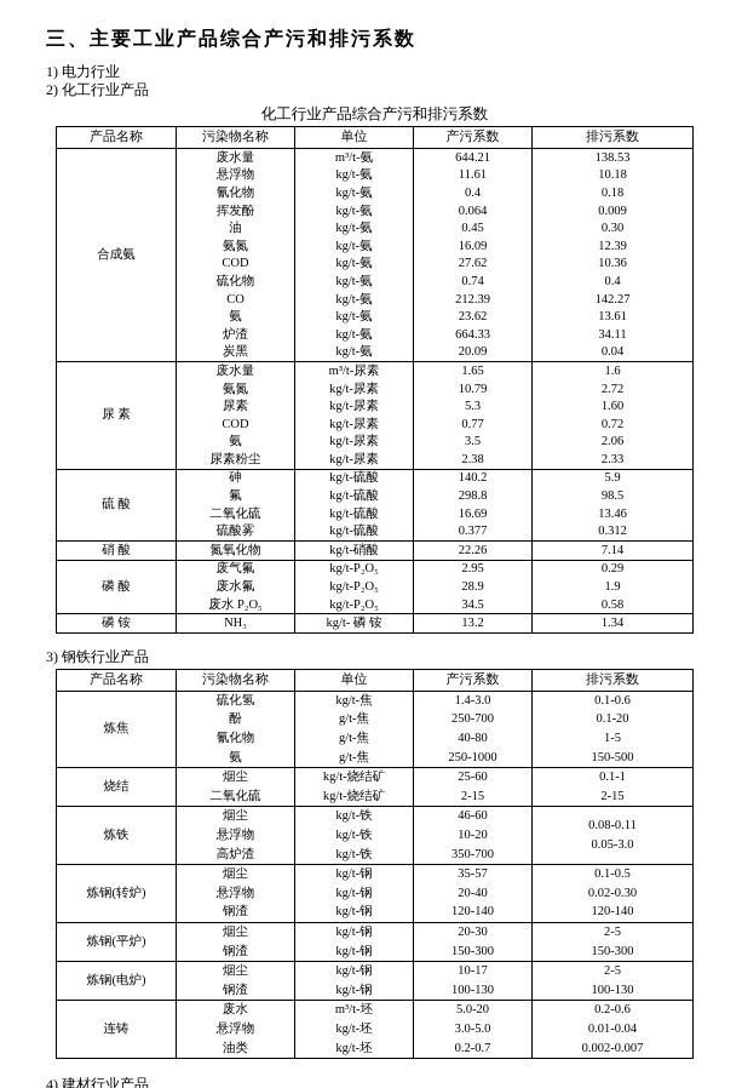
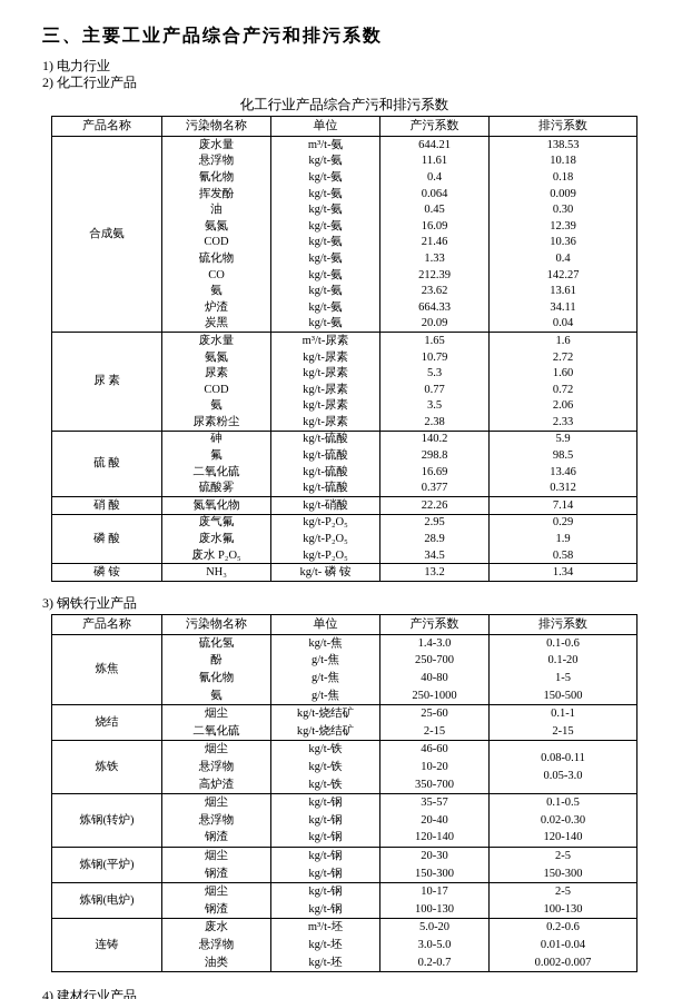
  三、主要工业产品综合产污和排污系数
  1) 电力行业
  2) 化工行业产品
  化工行业产品综合产污和排污系数
  产品名称	污染物名称	单位	产污系数	排污系数
  合成氨	废水量	m³/t-氨	644.21	138.53
  悬浮物	kg/t-氨	11.61	10.18
  氰化物	kg/t-氨	0.4	0.18
  挥发酚	kg/t-氨	0.064	0.009
  油	kg/t-氨	0.45	0.30
  氨氮	kg/t-氨	16.09	12.39
- COD	kg/t-氨	27.62	10.36
+ COD	kg/t-氨	21.46	10.36
- 硫化物	kg/t-氨	0.74	0.4
+ 硫化物	kg/t-氨	1.33	0.4
  CO	kg/t-氨	212.39	142.27
  氨	kg/t-氨	23.62	13.61
  炉渣	kg/t-氨	664.33	34.11
  炭黑	kg/t-氨	20.09	0.04
  尿 素	废水量	m³/t-尿素	1.65	1.6
  氨氮	kg/t-尿素	10.79	2.72
  尿素	kg/t-尿素	5.3	1.60
  COD	kg/t-尿素	0.77	0.72
  氨	kg/t-尿素	3.5	2.06
  尿素粉尘	kg/t-尿素	2.38	2.33
  硫 酸	砷	kg/t-硫酸	140.2	5.9
  氟	kg/t-硫酸	298.8	98.5
  二氧化硫	kg/t-硫酸	16.69	13.46
  硫酸雾	kg/t-硫酸	0.377	0.312
  硝 酸	氮氧化物	kg/t-硝酸	22.26	7.14
  磷 酸	废气氟	kg/t-P₂O₅	2.95	0.29
  废水氟	kg/t-P₂O₅	28.9	1.9
  废水 P₂O₅	kg/t-P₂O₅	34.5	0.58
  磷 铵	NH₃	kg/t- 磷 铵	13.2	1.34
  3) 钢铁行业产品
  产品名称	污染物名称	单位	产污系数	排污系数
  炼焦	硫化氢	kg/t-焦	1.4-3.0	0.1-0.6
  酚	g/t-焦	250-700	0.1-20
  氰化物	g/t-焦	40-80	1-5
  氨	g/t-焦	250-1000	150-500
  烧结	烟尘	kg/t-烧结矿	25-60	0.1-1
  二氧化硫	kg/t-烧结矿	2-15	2-15
  炼铁	烟尘	kg/t-铁	46-60	0.08-0.110.05-3.0
  悬浮物	kg/t-铁	10-20
  高炉渣	kg/t-铁	350-700
  炼钢(转炉)	烟尘	kg/t-钢	35-57	0.1-0.5
  悬浮物	kg/t-钢	20-40	0.02-0.30
  钢渣	kg/t-钢	120-140	120-140
  炼钢(平炉)	烟尘	kg/t-钢	20-30	2-5
  钢渣	kg/t-钢	150-300	150-300
  炼钢(电炉)	烟尘	kg/t-钢	10-17	2-5
  钢渣	kg/t-钢	100-130	100-130
  连铸	废水	m³/t-坯	5.0-20	0.2-0.6
  悬浮物	kg/t-坯	3.0-5.0	0.01-0.04
  油类	kg/t-坯	0.2-0.7	0.002-0.007
  4) 建材行业产品
